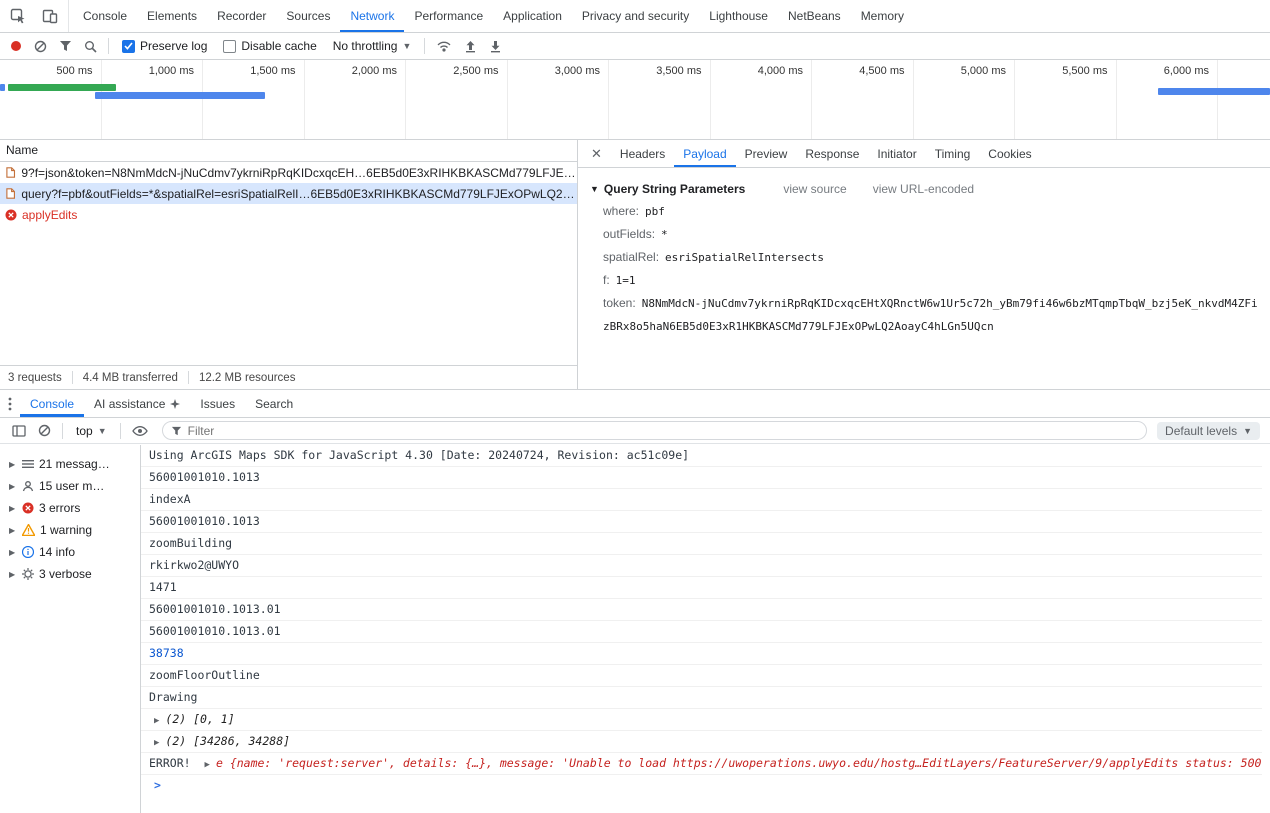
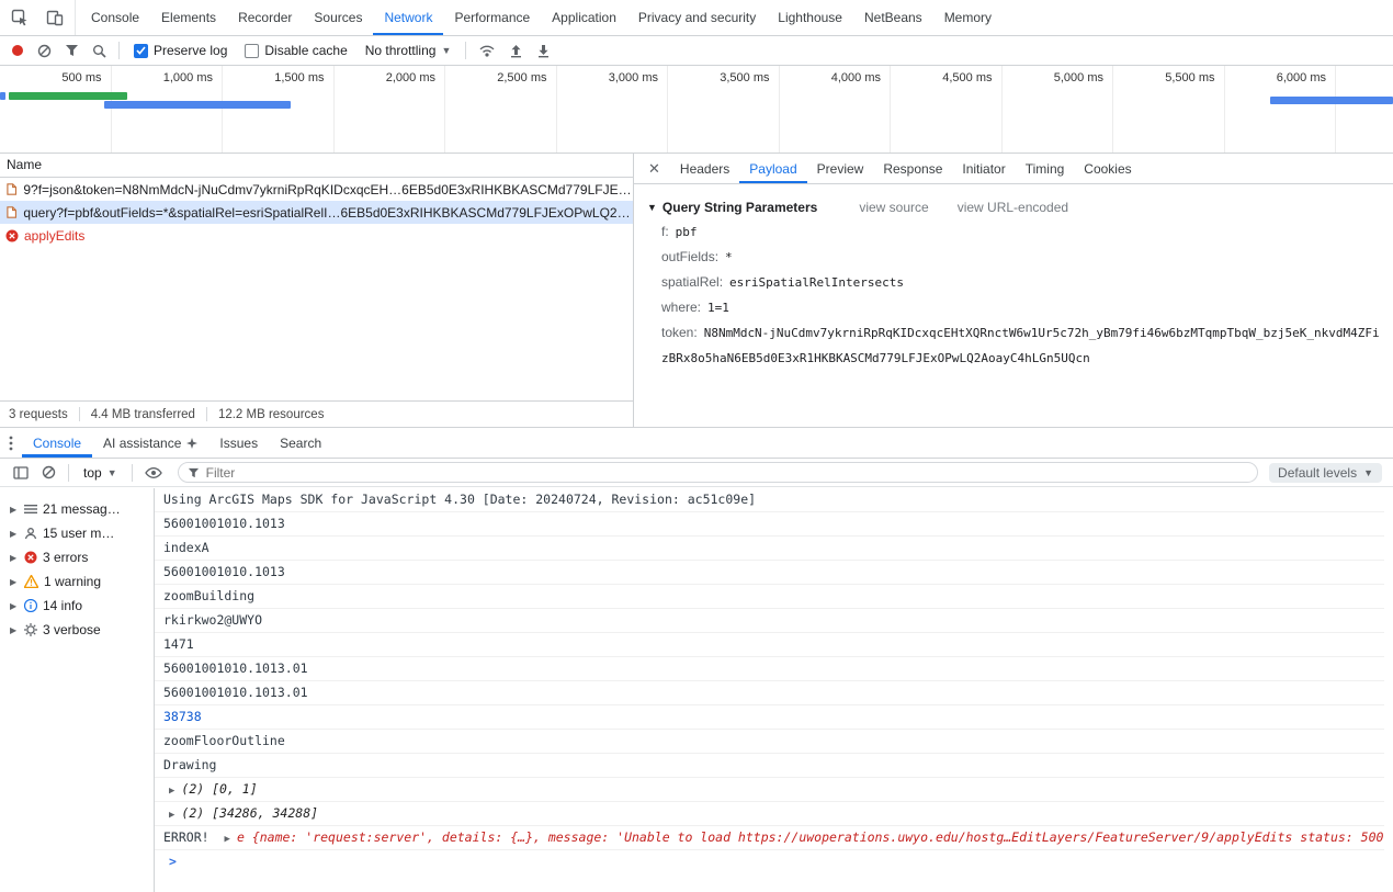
  Console
  Elements
  Recorder
  Sources
  Network
  Performance
  Application
  Privacy and security
  Lighthouse
  NetBeans
  Memory
  Preserve log
  Disable cache
  No throttling
  ▼
  500 ms
  1,000 ms
  1,500 ms
  2,000 ms
  2,500 ms
  3,000 ms
  3,500 ms
  4,000 ms
  4,500 ms
  5,000 ms
  5,500 ms
  6,000 ms
  Name
  9?f=json&token=N8NmMdcN-jNuCdmv7ykrniRpRqKIDcxqcEH…6EB5d0E3xRIHKBKASCMd779LFJExO
  query?f=pbf&outFields=*&spatialRel=esriSpatialRelI…6EB5d0E3xRIHKBKASCMd779LFJExOPwLQ2Ao
  applyEdits
  3 requests
  4.4 MB transferred
  12.2 MB resources
  ✕
  Headers
  Payload
  Preview
  Response
  Initiator
  Timing
  Cookies
  ▼
  Query String Parameters
  view source
  view URL-encoded
- where: pbf
+ f: pbf
  outFields: *
  spatialRel: esriSpatialRelIntersects
- f: 1=1
+ where: 1=1
  token: N8NmMdcN-jNuCdmv7ykrniRpRqKIDcxqcEHtXQRnctW6w1Ur5c72h_yBm79fi46w6bzMTqmpTbqW_bzj5eK_nkvdM4ZFizBRx8o5haN6EB5d0E3xR1HKBKASCMd779LFJExOPwLQ2AoayC4hLGn5UQcn
  Console
  AI assistance
  Issues
  Search
  top
  ▼
  Filter
  Default levels
  ▼
  ▶
  21 messag…
  ▶
  15 user m…
  ▶
  3 errors
  ▶
  1 warning
  ▶
  14 info
  ▶
  3 verbose
  Using ArcGIS Maps SDK for JavaScript 4.30 [Date: 20240724, Revision: ac51c09e]
  56001001010.1013
  indexA
  56001001010.1013
  zoomBuilding
  rkirkwo2@UWYO
  1471
  56001001010.1013.01
  56001001010.1013.01
  38738
  zoomFloorOutline
  Drawing
  ▶ (2) [0, 1]
  ▶ (2) [34286, 34288]
  ERROR! ▶ e {name: 'request:server', details: {…}, message: 'Unable to load https://uwoperations.uwyo.edu/hostg…EditLayers/FeatureServer/9/applyEdits status: 500
  >
